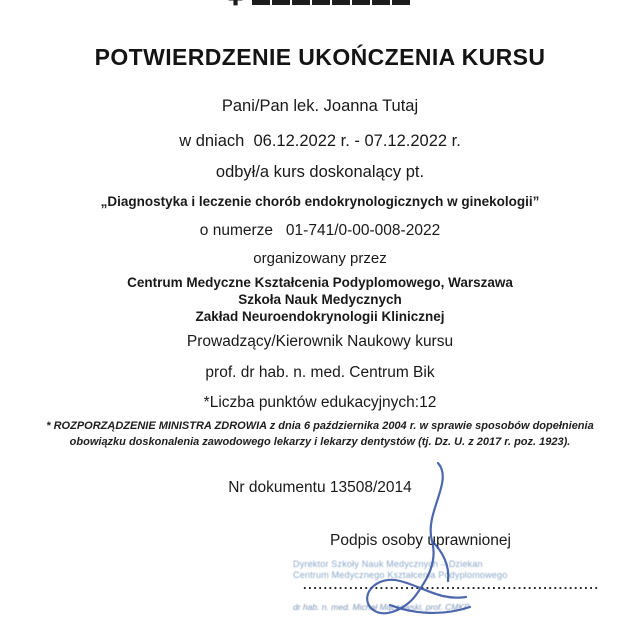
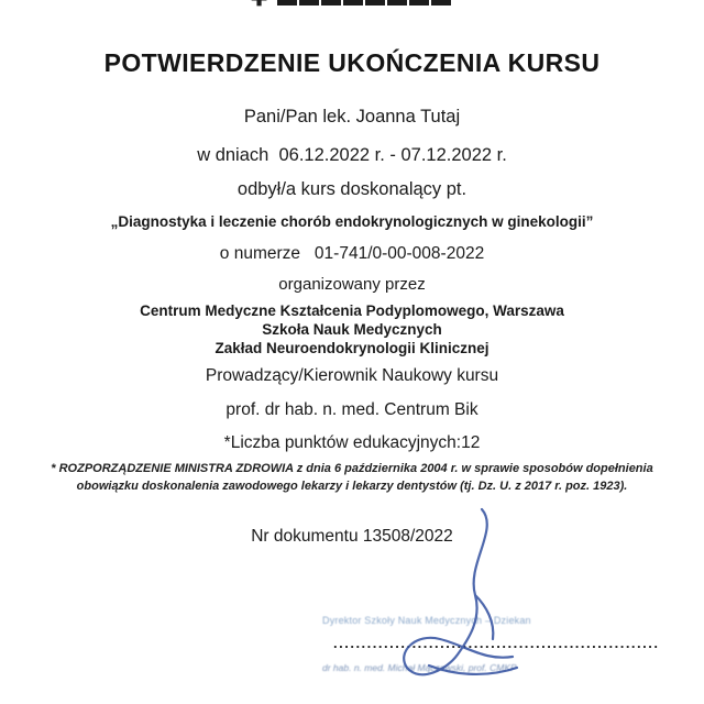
  POTWIERDZENIE UKOŃCZENIA KURSU
  Pani/Pan lek. Joanna Tutaj
  w dniach 06.12.2022 r. - 07.12.2022 r.
  odbył/a kurs doskonalący pt.
  „Diagnostyka i leczenie chorób endokrynologicznych w ginekologii”
  o numerze 01-741/0-00-008-2022
  organizowany przez
  Centrum Medyczne Kształcenia Podyplomowego, Warszawa
  Szkoła Nauk Medycznych
  Zakład Neuroendokrynologii Klinicznej
  Prowadzący/Kierownik Naukowy kursu
  prof. dr hab. n. med. Centrum Bik
  *Liczba punktów edukacyjnych:12
  * ROZPORZĄDZENIE MINISTRA ZDROWIA z dnia 6 października 2004 r. w sprawie sposobów dopełnienia obowiązku doskonalenia zawodowego lekarzy i lekarzy dentystów (tj. Dz. U. z 2017 r. poz. 1923).
- Nr dokumentu 13508/2014
+ Nr dokumentu 13508/2022
- Podpis osoby uprawnionej
  Dyrektor Szkoły Nauk Medycznych – Dziekan
- Centrum Medycznego Kształcenia Podyplomowego
  ..........................................................
  dr hab. n. med. Michał Mączewski, prof. CMKP
